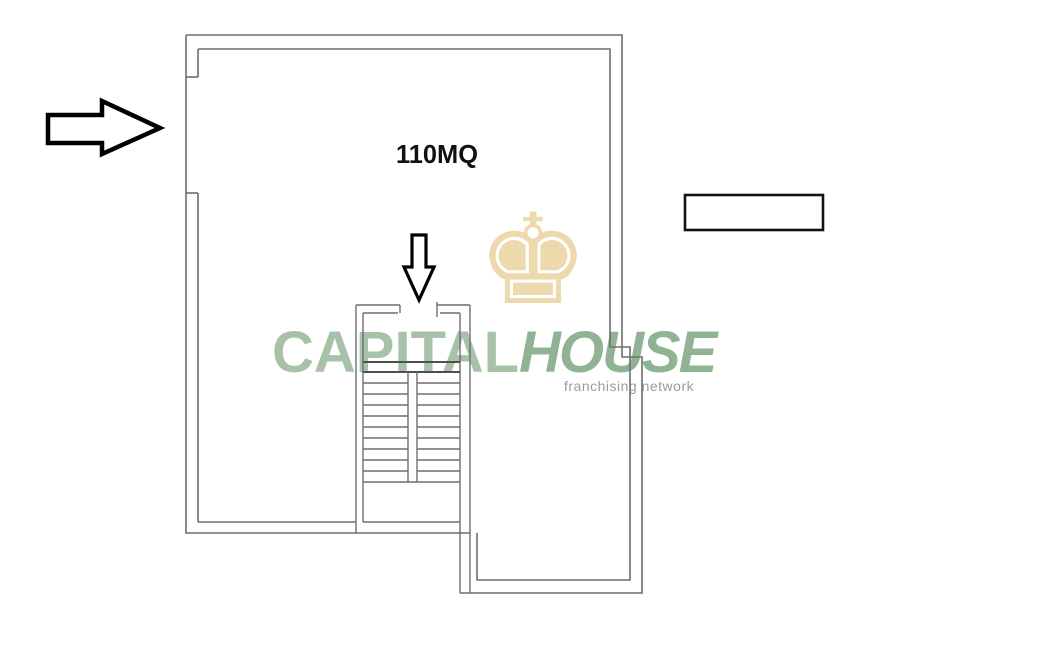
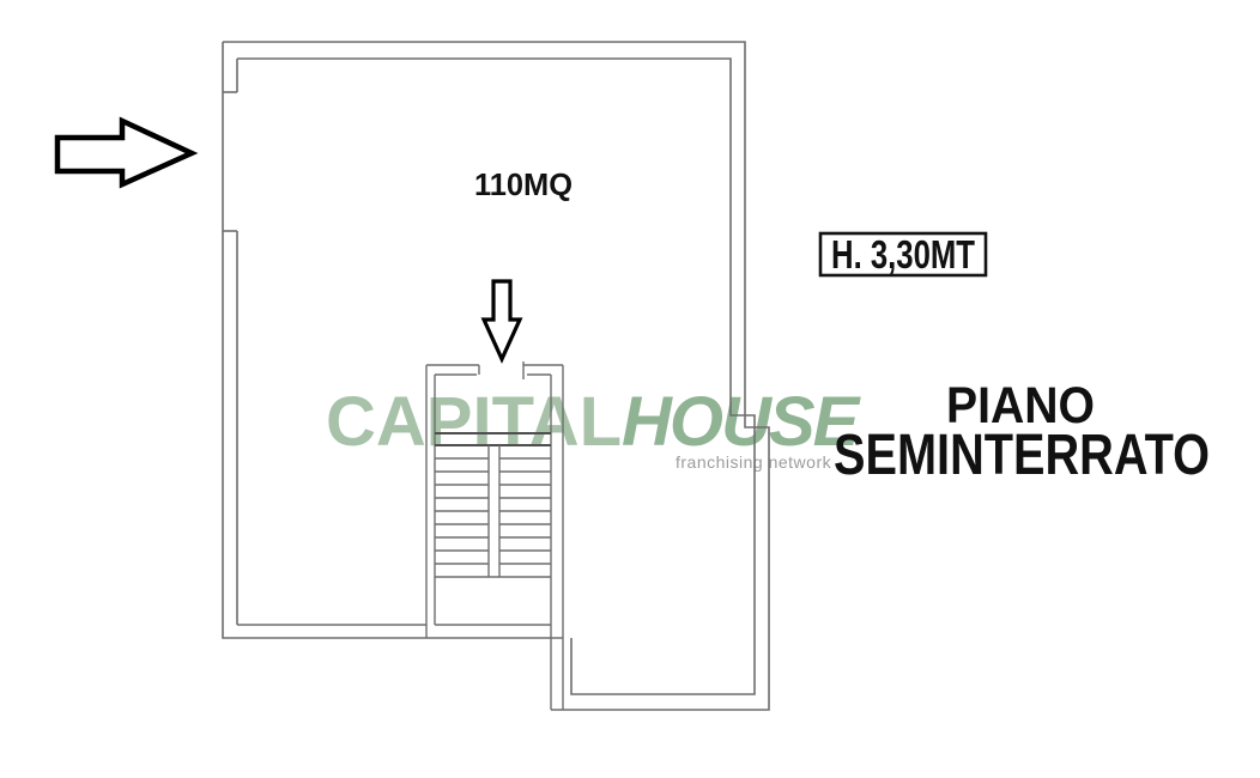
- ♚
  CAPITALHOSE
  franchising network
  110MQ
+ H. 3,30MT
+ PIANO
+ SEMINTERRATO
